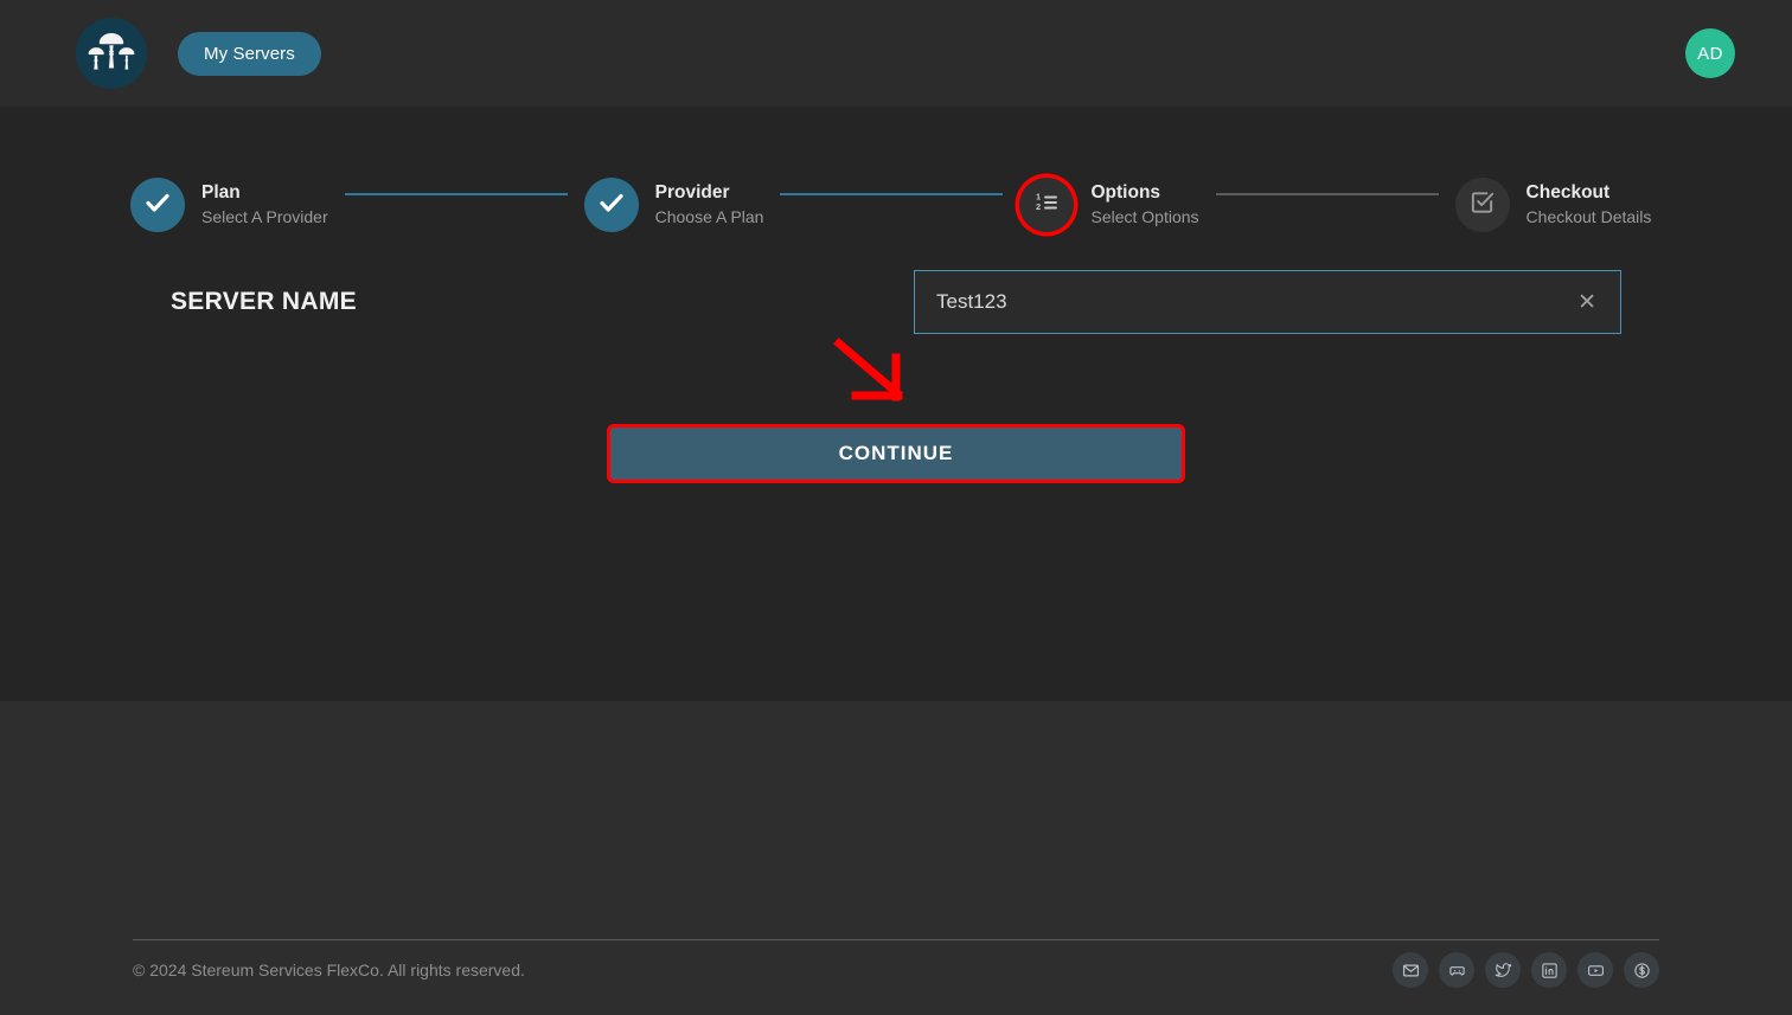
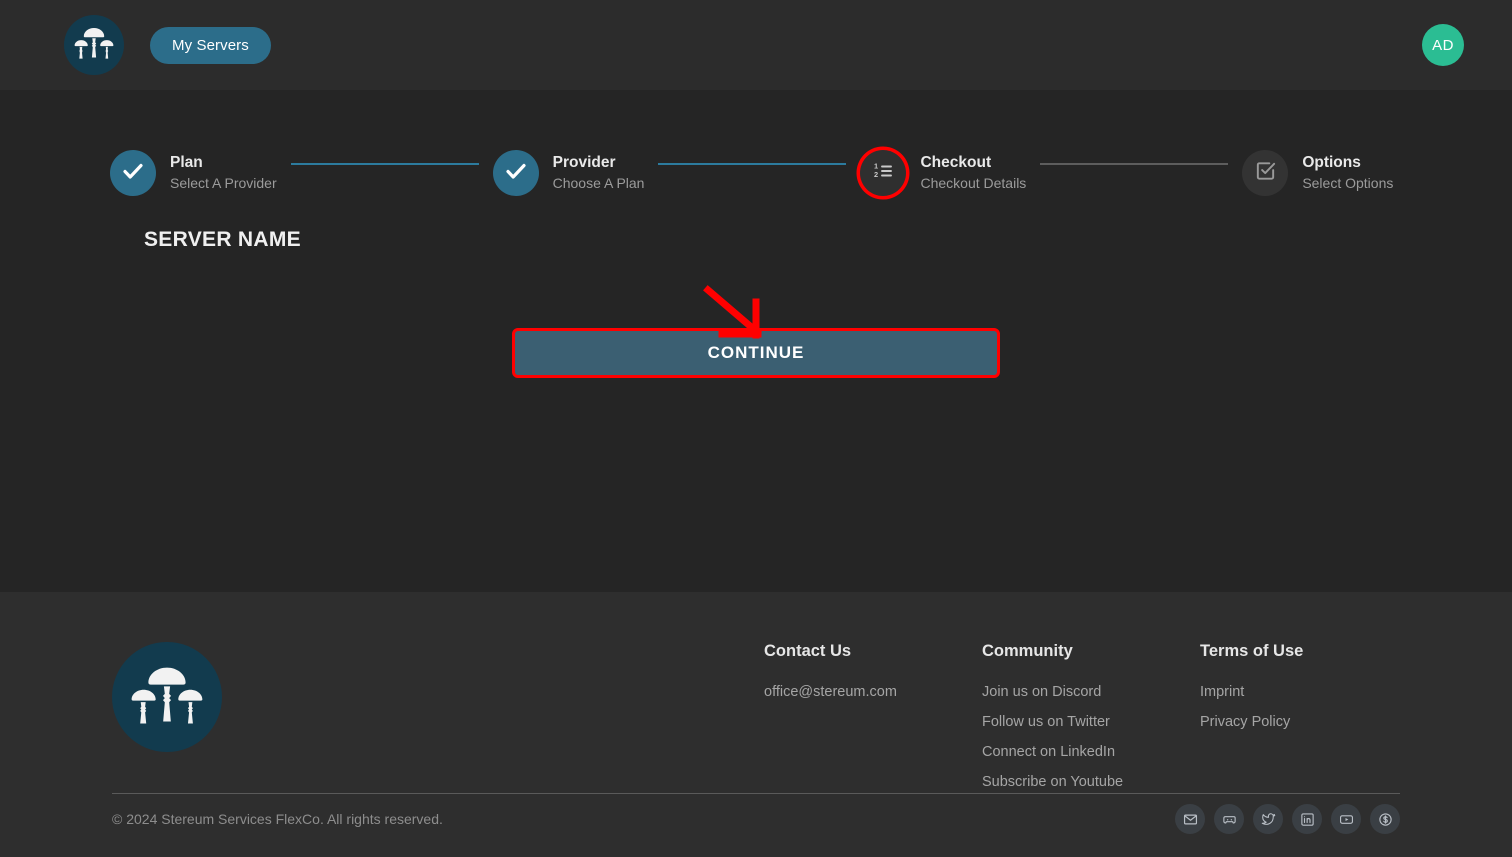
  My Servers
  AD
  Plan
  Select A Provider
  Provider
  Choose A Plan
  1
  2
- Options
+ Checkout
- Select Options
+ Checkout Details
- Checkout
+ Options
- Checkout Details
+ Select Options
  SERVER NAME
- Test123
- ✕
  CONTINUE
+ Contact Us
+ office@stereum.com
+ Community
+ Join us on Discord
+ Follow us on Twitter
+ Connect on LinkedIn
+ Subscribe on Youtube
+ Terms of Use
+ Imprint
+ Privacy Policy
  © 2024 Stereum Services FlexCo. All rights reserved.
